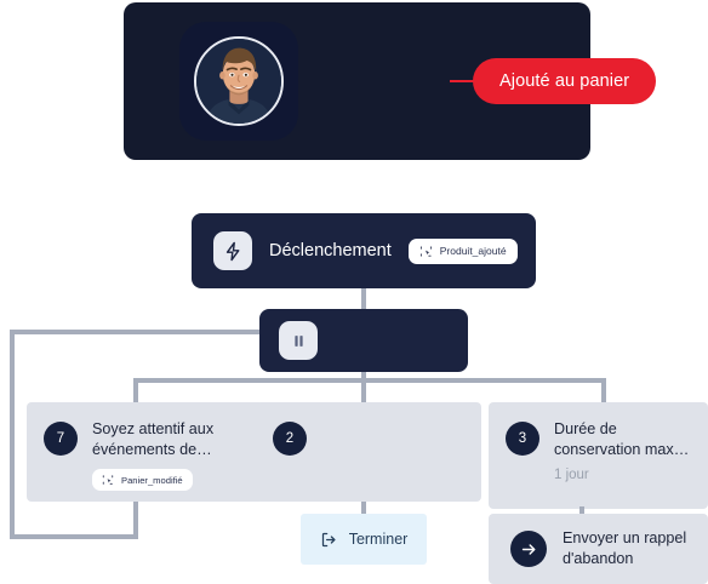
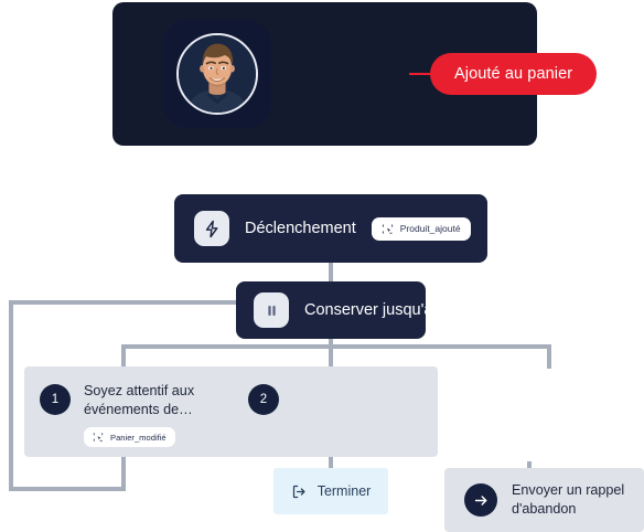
  Ajouté au panier
  Déclenchement
  Produit_ajouté
+ Conserver jusqu'à
- 7
+ 1
  Soyez attentif aux événements de…
  Panier_modifié
  2
- 3
- Durée de conservation max…
- 1 jour
  Terminer
  Envoyer un rappel d'abandon
